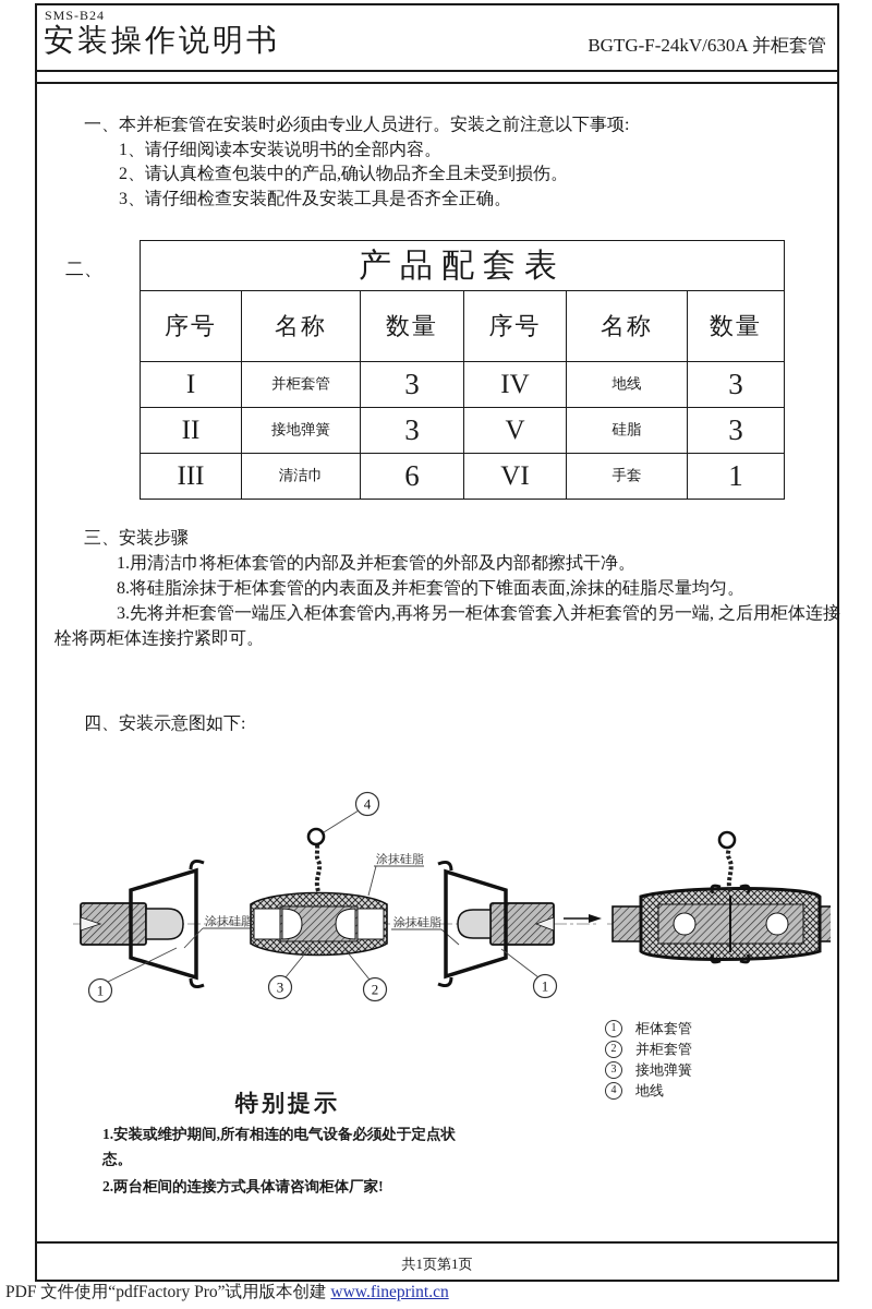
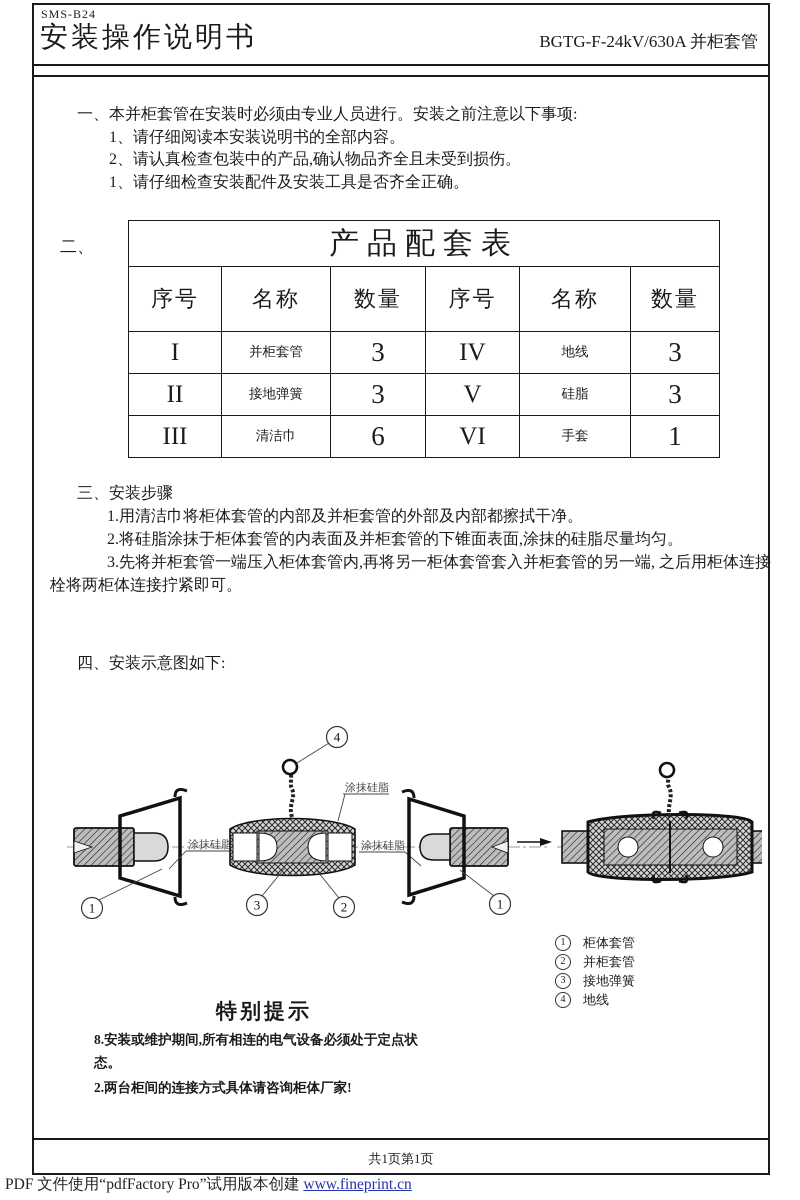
  SMS-B24
  安装操作说明书
  BGTG-F-24kV/630A 并柜套管
  一、本并柜套管在安装时必须由专业人员进行。安装之前注意以下事项:
  1、请仔细阅读本安装说明书的全部内容。
  2、请认真检查包装中的产品,确认物品齐全且未受到损伤。
- 3、请仔细检查安装配件及安装工具是否齐全正确。
+ 1、请仔细检查安装配件及安装工具是否齐全正确。
  二、
  产品配套表
  序号	名称	数量	序号	名称	数量
  I	并柜套管	3	IV	地线	3
  II	接地弹簧	3	V	硅脂	3
  III	清洁巾	6	VI	手套	1
  三、安装步骤
  1.用清洁巾将柜体套管的内部及并柜套管的外部及内部都擦拭干净。
- 8.将硅脂涂抹于柜体套管的内表面及并柜套管的下锥面表面,涂抹的硅脂尽量均匀。
+ 2.将硅脂涂抹于柜体套管的内表面及并柜套管的下锥面表面,涂抹的硅脂尽量均匀。
  3.先将并柜套管一端压入柜体套管内,再将另一柜体套管套入并柜套管的另一端, 之后用柜体连接栓将两柜体连接拧紧即可。
  四、安装示意图如下:
  涂抹硅脂
  4
  涂抹硅脂
  涂抹硅脂
  1
  3
  2
  1
  1
  柜体套管
  2
  并柜套管
  3
  接地弹簧
  4
  地线
  特别提示
- 1.安装或维护期间,所有相连的电气设备必须处于定点状态。
+ 8.安装或维护期间,所有相连的电气设备必须处于定点状态。
  2.两台柜间的连接方式具体请咨询柜体厂家!
  共1页第1页
  PDF 文件使用“pdfFactory Pro”试用版本创建 www.fineprint.cn
